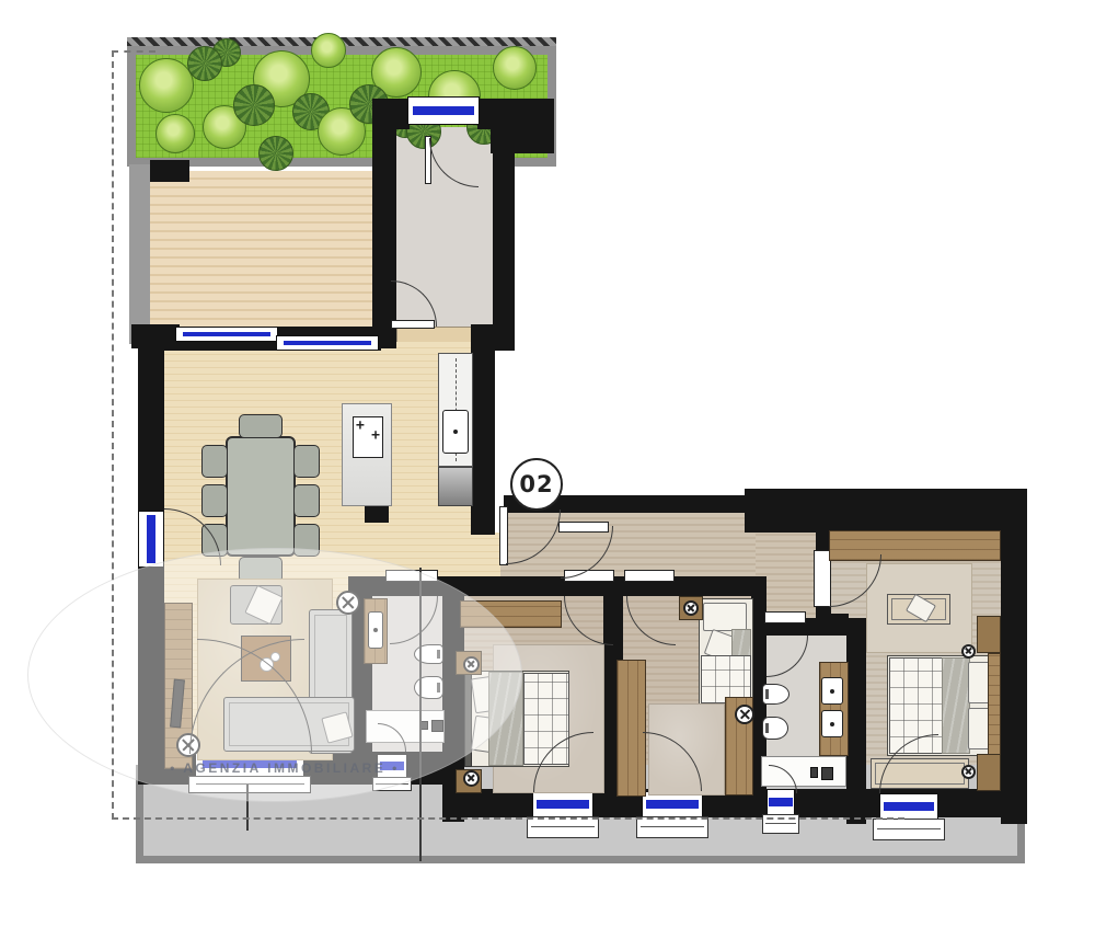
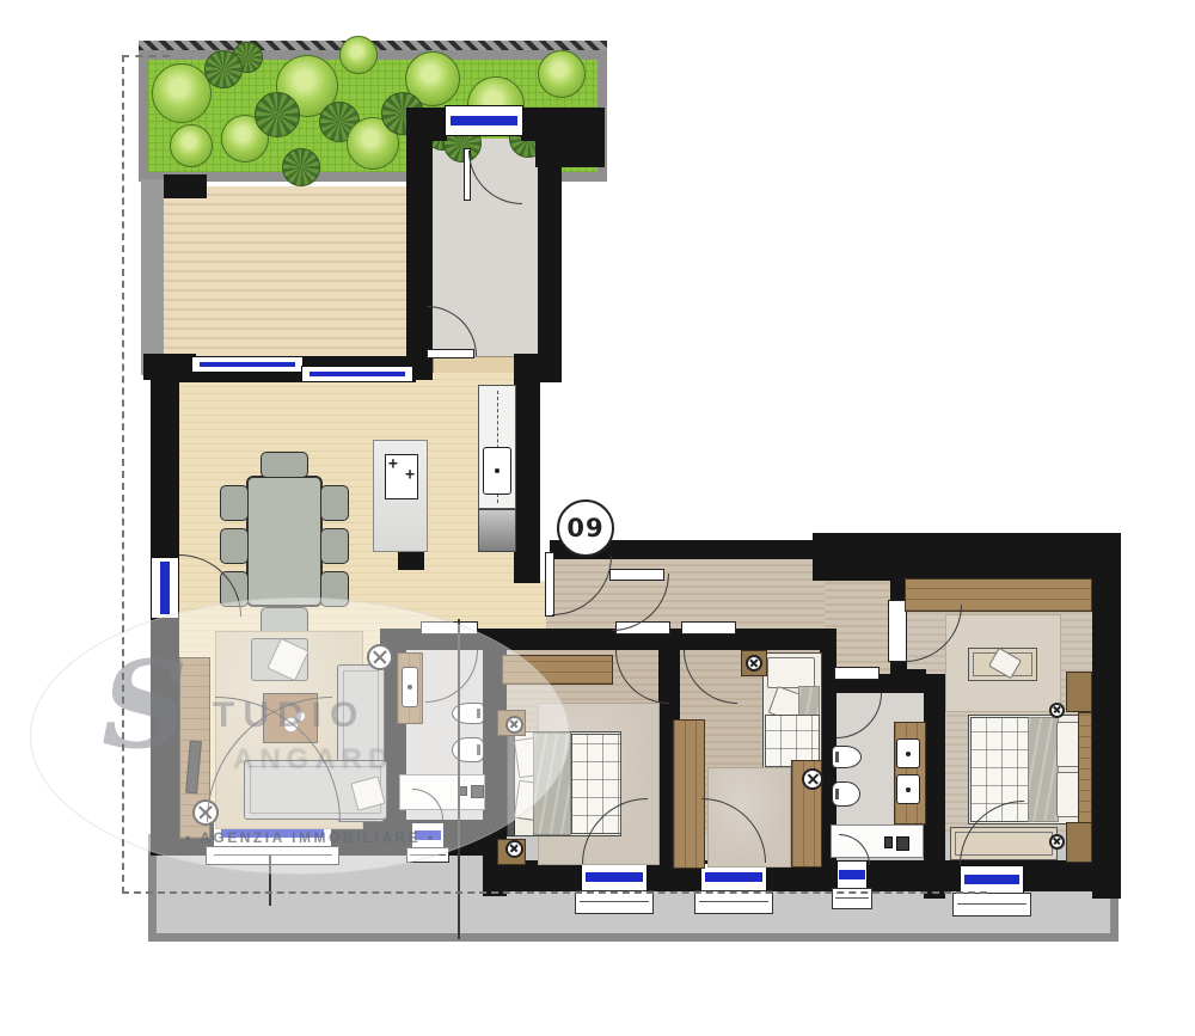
- 02
+ 09
+ S
+ TUDIO
+ ANGARD
  • AGENZIA IMMOBILIARE •
